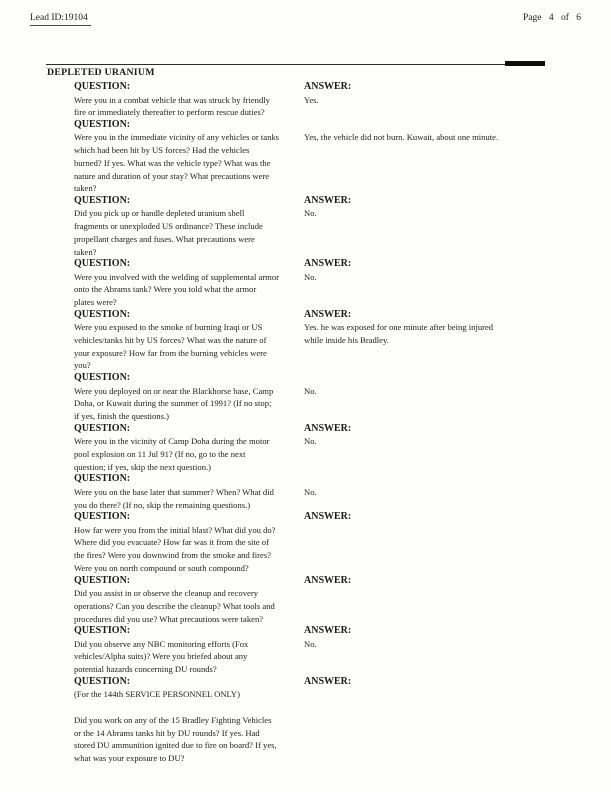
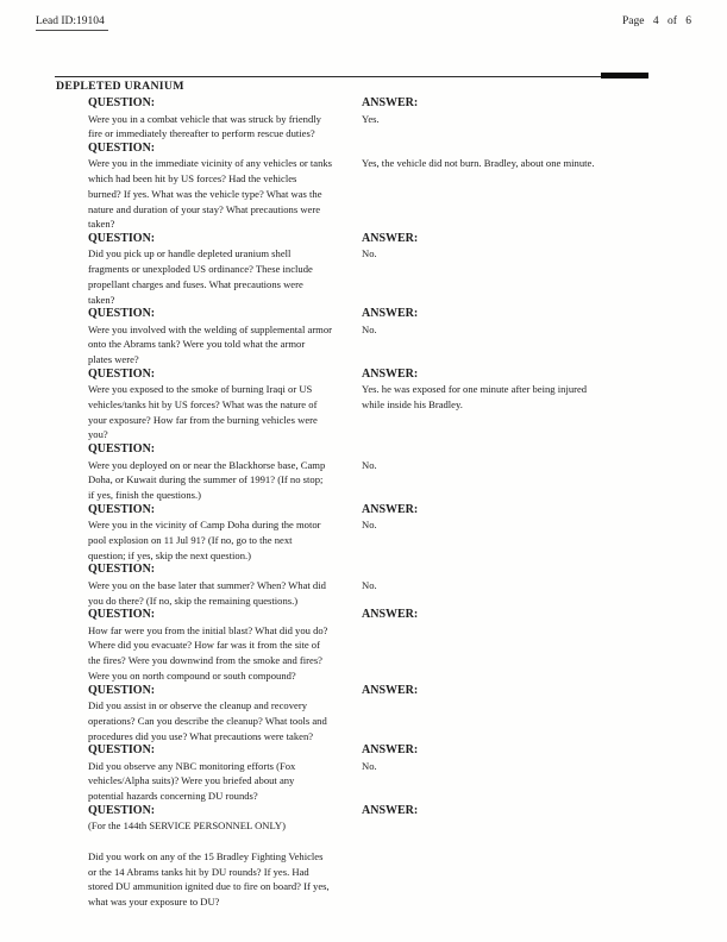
  Lead ID:19104
  Page 4 of 6
  DEPLETED URANIUM
  QUESTION:
  Were you in a combat vehicle that was struck by friendly
  fire or immediately thereafter to perform rescue duties?
  ANSWER:
  Yes.
  QUESTION:
  Were you in the immediate vicinity of any vehicles or tanks
  which had been hit by US forces? Had the vehicles
  burned? If yes. What was the vehicle type? What was the
  nature and duration of your stay? What precautions were
  taken?
- Yes, the vehicle did not burn. Kuwait, about one minute.
+ Yes, the vehicle did not burn. Bradley, about one minute.
  QUESTION:
  Did you pick up or handle depleted uranium shell
  fragments or unexploded US ordinance? These include
  propellant charges and fuses. What precautions were
  taken?
  ANSWER:
  No.
  QUESTION:
  Were you involved with the welding of supplemental armor
  onto the Abrams tank? Were you told what the armor
  plates were?
  ANSWER:
  No.
  QUESTION:
  Were you exposed to the smoke of burning Iraqi or US
  vehicles/tanks hit by US forces? What was the nature of
  your exposure? How far from the burning vehicles were
  you?
  ANSWER:
  Yes. he was exposed for one minute after being injured
  while inside his Bradley.
  QUESTION:
  Were you deployed on or near the Blackhorse base, Camp
  Doha, or Kuwait during the summer of 1991? (If no stop;
  if yes, finish the questions.)
  No.
  QUESTION:
  Were you in the vicinity of Camp Doha during the motor
  pool explosion on 11 Jul 91? (If no, go to the next
  question; if yes, skip the next question.)
  ANSWER:
  No.
  QUESTION:
  Were you on the base later that summer? When? What did
  you do there? (If no, skip the remaining questions.)
  No.
  QUESTION:
  How far were you from the initial blast? What did you do?
  Where did you evacuate? How far was it from the site of
  the fires? Were you downwind from the smoke and fires?
  Were you on north compound or south compound?
  ANSWER:
  QUESTION:
  Did you assist in or observe the cleanup and recovery
  operations? Can you describe the cleanup? What tools and
  procedures did you use? What precautions were taken?
  ANSWER:
  QUESTION:
  Did you observe any NBC monitoring efforts (Fox
  vehicles/Alpha suits)? Were you briefed about any
  potential hazards concerning DU rounds?
  ANSWER:
  No.
  QUESTION:
  (For the 144th SERVICE PERSONNEL ONLY)
  ANSWER:
  Did you work on any of the 15 Bradley Fighting Vehicles
  or the 14 Abrams tanks hit by DU rounds? If yes. Had
  stored DU ammunition ignited due to fire on board? If yes,
  what was your exposure to DU?
